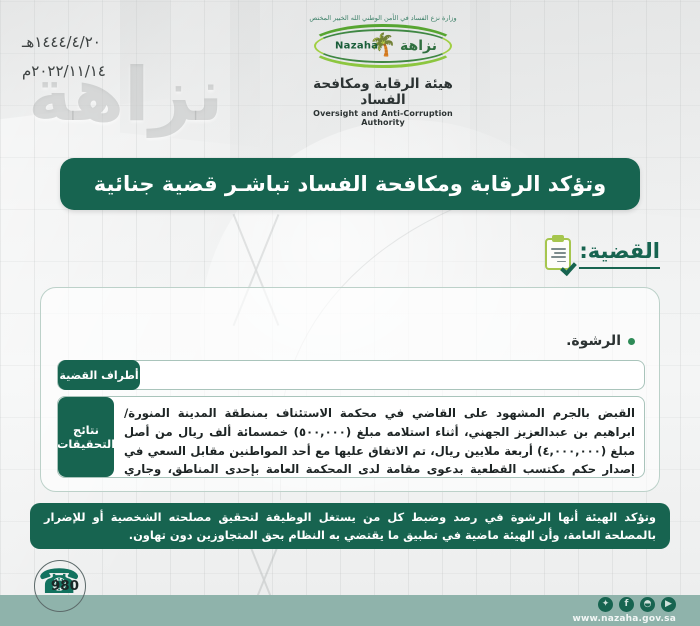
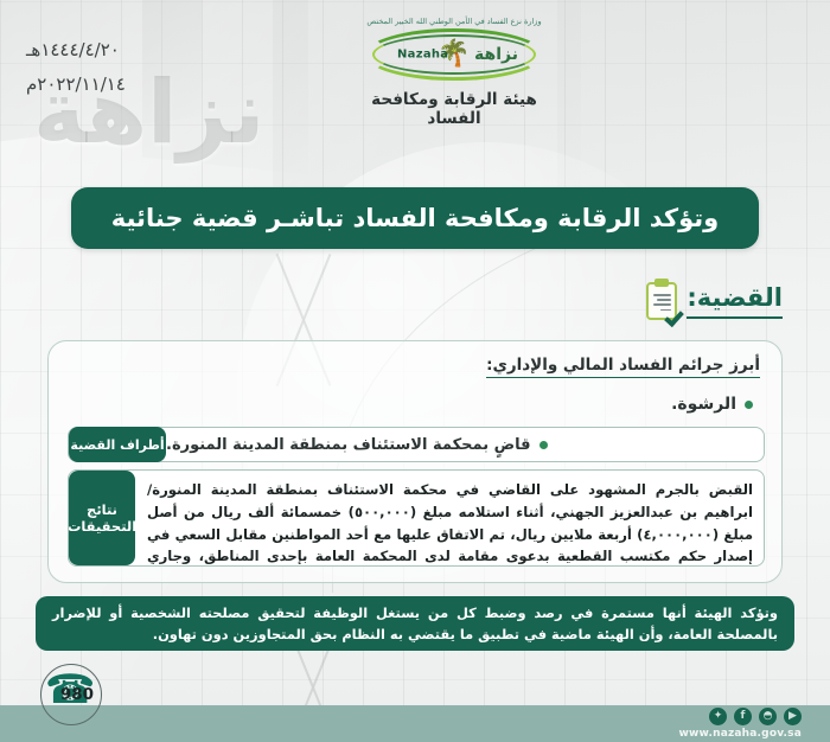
  نزاهة
  ١٤٤٤/٤/٢٠هـ
  ٢٠٢٢/١١/١٤م
  وزارة نزع الفساد في الأمن الوطني الله الخبير المختص
  🌴
  Nazaha
  نزاهة
  هيئة الرقابة ومكافحة الفساد
- Oversight and Anti-Corruption Authority
  وتؤكد الرقابة ومكافحة الفساد تباشـر قضية جنائية
  القضية:
+ أبرز جرائم الفساد المالي والإداري:
  الرشوة.
  أطراف القضية
+ قاضٍ بمحكمة الاستئناف بمنطقة المدينة المنورة.
  نتائج التحقيقات
  القبض بالجرم المشهود على القاضي في محكمة الاستئناف بمنطقة المدينة المنورة/ ابراهيم بن عبدالعزيز الجهني، أثناء استلامه مبلغ (٥٠٠,٠٠٠) خمسمائة ألف ريال من أصل مبلغ (٤,٠٠٠,٠٠٠) أربعة ملايين ريال، تم الاتفاق عليها مع أحد المواطنين مقابل السعي في إصدار حكم مكتسب القطعية بدعوى مقامة لدى المحكمة العامة بإحدى المناطق، وجاري
- وتؤكد الهيئة أنها الرشوة في رصد وضبط كل من يستغل الوظيفة لتحقيق مصلحته الشخصية أو للإضرار بالمصلحة العامة، وأن الهيئة ماضية في تطبيق ما يقتضي به النظام بحق المتجاوزين دون تهاون.
+ وتؤكد الهيئة أنها مستمرة في رصد وضبط كل من يستغل الوظيفة لتحقيق مصلحته الشخصية أو للإضرار بالمصلحة العامة، وأن الهيئة ماضية في تطبيق ما يقتضي به النظام بحق المتجاوزين دون تهاون.
  980
  ✦
  f
  ◓
  ▶
  www.nazaha.gov.sa
